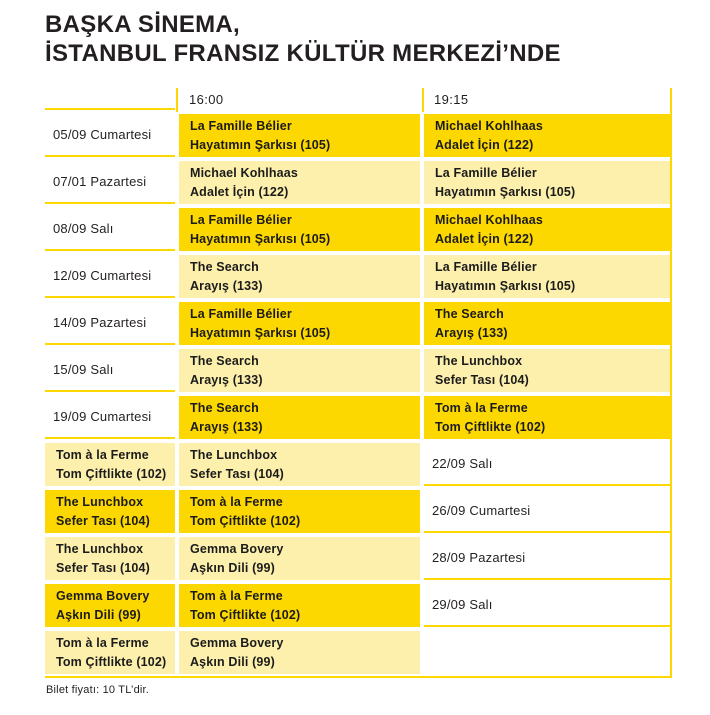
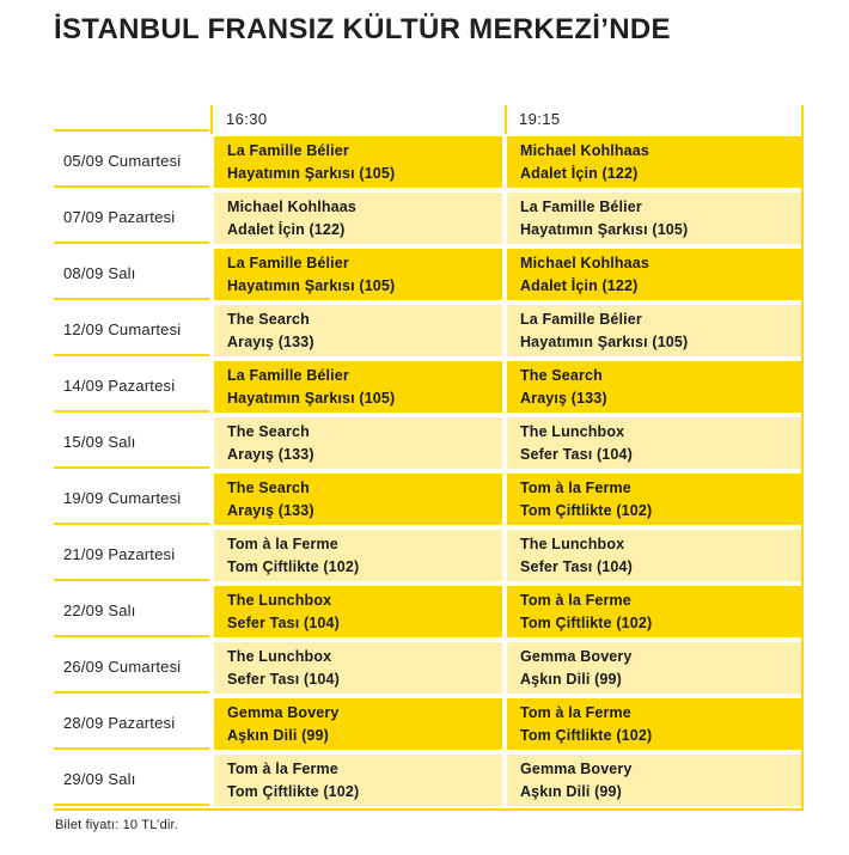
- BAŞKA SİNEMA,
  İSTANBUL FRANSIZ KÜLTÜR MERKEZİ’NDE
- 16:00
+ 16:30
  19:15
  05/09 Cumartesi
  La Famille Bélier
  Hayatımın Şarkısı (105)
  Michael Kohlhaas
  Adalet İçin (122)
- 07/01 Pazartesi
+ 07/09 Pazartesi
  Michael Kohlhaas
  Adalet İçin (122)
  La Famille Bélier
  Hayatımın Şarkısı (105)
  08/09 Salı
  La Famille Bélier
  Hayatımın Şarkısı (105)
  Michael Kohlhaas
  Adalet İçin (122)
  12/09 Cumartesi
  The Search
  Arayış (133)
  La Famille Bélier
  Hayatımın Şarkısı (105)
  14/09 Pazartesi
  La Famille Bélier
  Hayatımın Şarkısı (105)
  The Search
  Arayış (133)
  15/09 Salı
  The Search
  Arayış (133)
  The Lunchbox
  Sefer Tası (104)
  19/09 Cumartesi
  The Search
  Arayış (133)
  Tom à la Ferme
  Tom Çiftlikte (102)
+ 21/09 Pazartesi
  Tom à la Ferme
  Tom Çiftlikte (102)
  The Lunchbox
  Sefer Tası (104)
  22/09 Salı
  The Lunchbox
  Sefer Tası (104)
  Tom à la Ferme
  Tom Çiftlikte (102)
  26/09 Cumartesi
  The Lunchbox
  Sefer Tası (104)
  Gemma Bovery
  Aşkın Dili (99)
  28/09 Pazartesi
  Gemma Bovery
  Aşkın Dili (99)
  Tom à la Ferme
  Tom Çiftlikte (102)
  29/09 Salı
  Tom à la Ferme
  Tom Çiftlikte (102)
  Gemma Bovery
  Aşkın Dili (99)
  Bilet fiyatı: 10 TL’dir.
